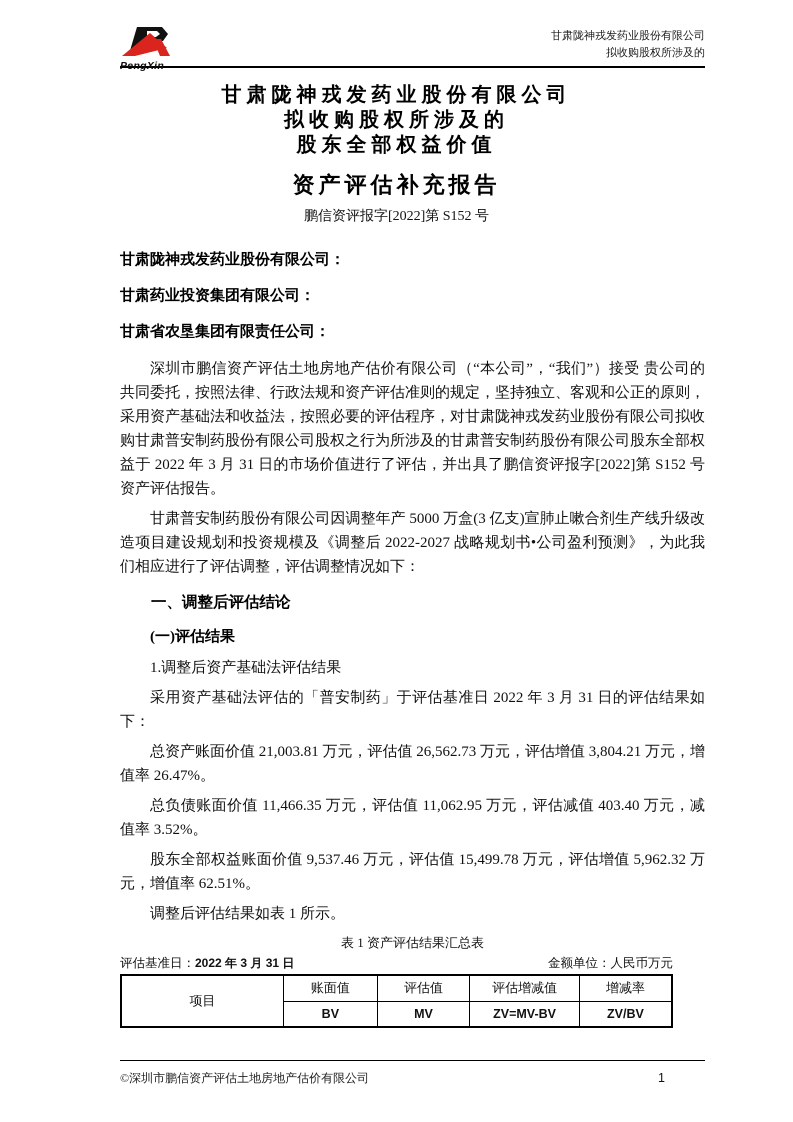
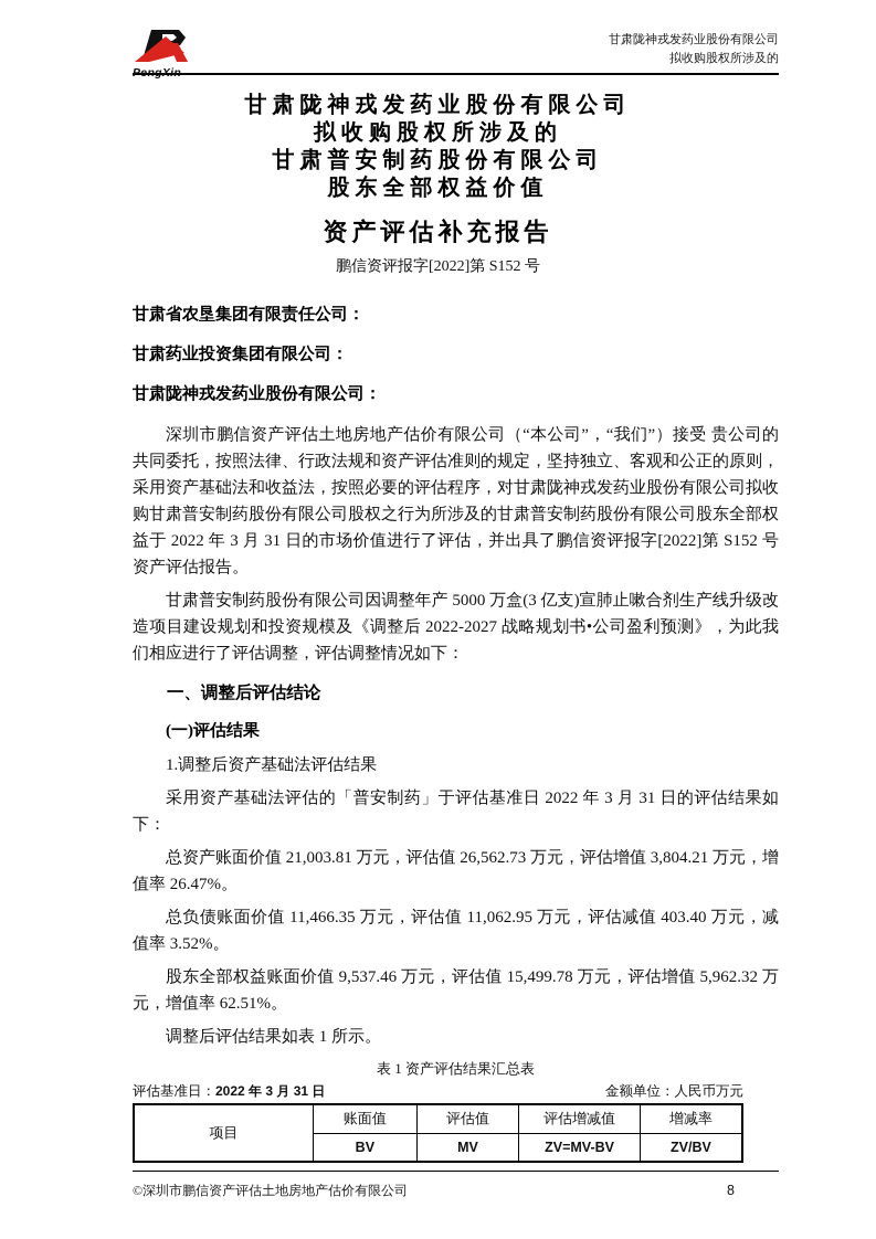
  PengXin
  甘肃陇神戎发药业股份有限公司
  拟收购股权所涉及的
  甘肃陇神戎发药业股份有限公司
  拟收购股权所涉及的
+ 甘肃普安制药股份有限公司
  股东全部权益价值
  资产评估补充报告
  鹏信资评报字[2022]第 S152 号
- 甘肃陇神戎发药业股份有限公司：
+ 甘肃省农垦集团有限责任公司：
  甘肃药业投资集团有限公司：
- 甘肃省农垦集团有限责任公司：
+ 甘肃陇神戎发药业股份有限公司：
  深圳市鹏信资产评估土地房地产估价有限公司（“本公司”，“我们”）接受 贵公司的共同委托，按照法律、行政法规和资产评估准则的规定，坚持独立、客观和公正的原则，采用资产基础法和收益法，按照必要的评估程序，对甘肃陇神戎发药业股份有限公司拟收购甘肃普安制药股份有限公司股权之行为所涉及的甘肃普安制药股份有限公司股东全部权益于 2022 年 3 月 31 日的市场价值进行了评估，并出具了鹏信资评报字[2022]第 S152 号资产评估报告。
  甘肃普安制药股份有限公司因调整年产 5000 万盒(3 亿支)宣肺止嗽合剂生产线升级改造项目建设规划和投资规模及《调整后 2022-2027 战略规划书•公司盈利预测》，为此我们相应进行了评估调整，评估调整情况如下：
  一、调整后评估结论
  (一)评估结果
  1.调整后资产基础法评估结果
  采用资产基础法评估的「普安制药」于评估基准日 2022 年 3 月 31 日的评估结果如下：
  总资产账面价值 21,003.81 万元，评估值 26,562.73 万元，评估增值 3,804.21 万元，增值率 26.47%。
  总负债账面价值 11,466.35 万元，评估值 11,062.95 万元，评估减值 403.40 万元，减值率 3.52%。
  股东全部权益账面价值 9,537.46 万元，评估值 15,499.78 万元，评估增值 5,962.32 万元，增值率 62.51%。
  调整后评估结果如表 1 所示。
  表 1 资产评估结果汇总表
  评估基准日：2022 年 3 月 31 日
  金额单位：人民币万元
  项目	账面值	评估值	评估增减值	增减率
  BV	MV	ZV=MV-BV	ZV/BV
  ©深圳市鹏信资产评估土地房地产估价有限公司
- 1
+ 8
